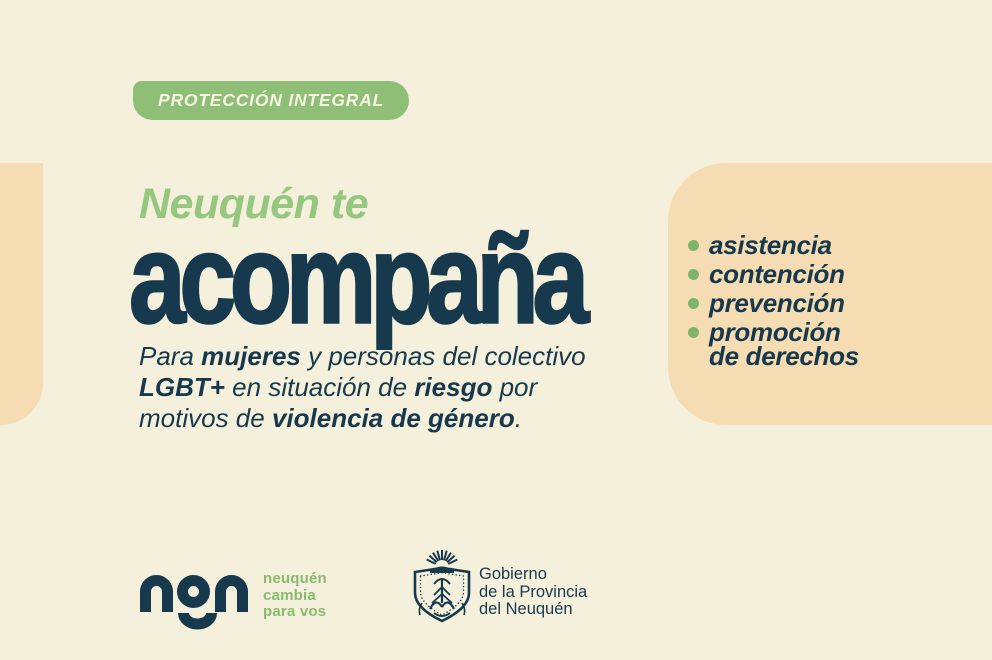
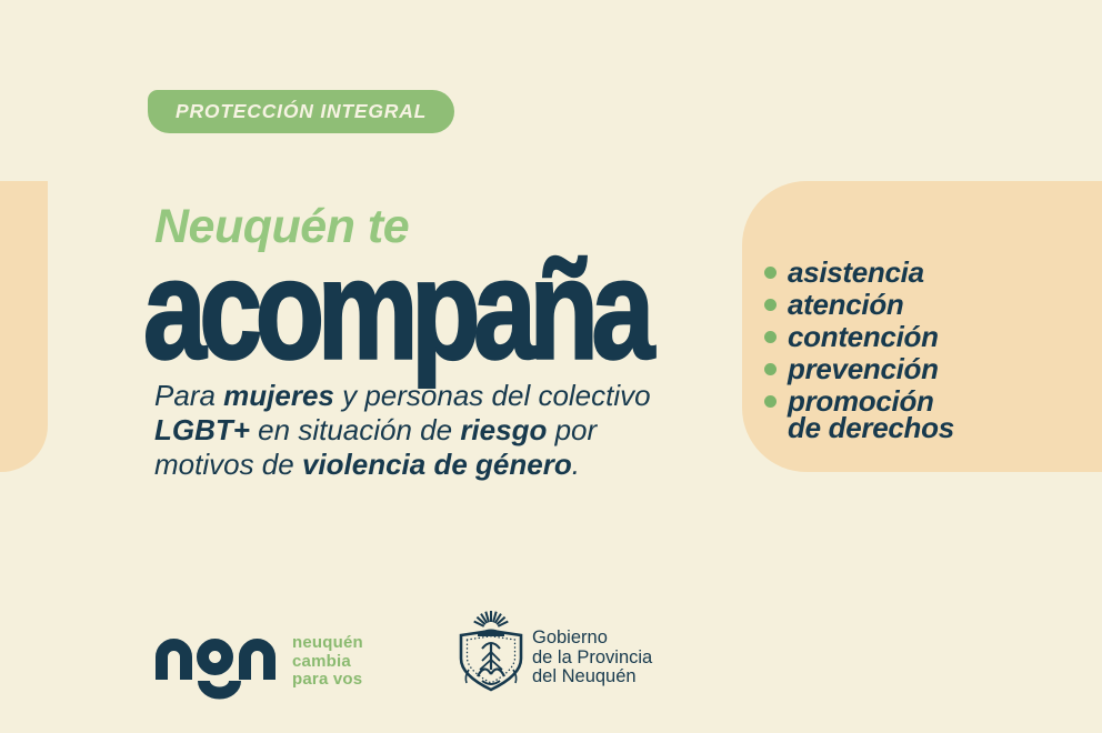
  PROTECCIÓN INTEGRAL
  Neuquén te
  acompaña
  Para mujeres y personas del colectivo
  LGBT+ en situación de riesgo por
  motivos de violencia de género.
  asistencia
+ atención
  contención
  prevención
  promoción
  de derechos
  neuquén
  cambia
  para vos
  Gobierno
  de la Provincia
  del Neuquén
